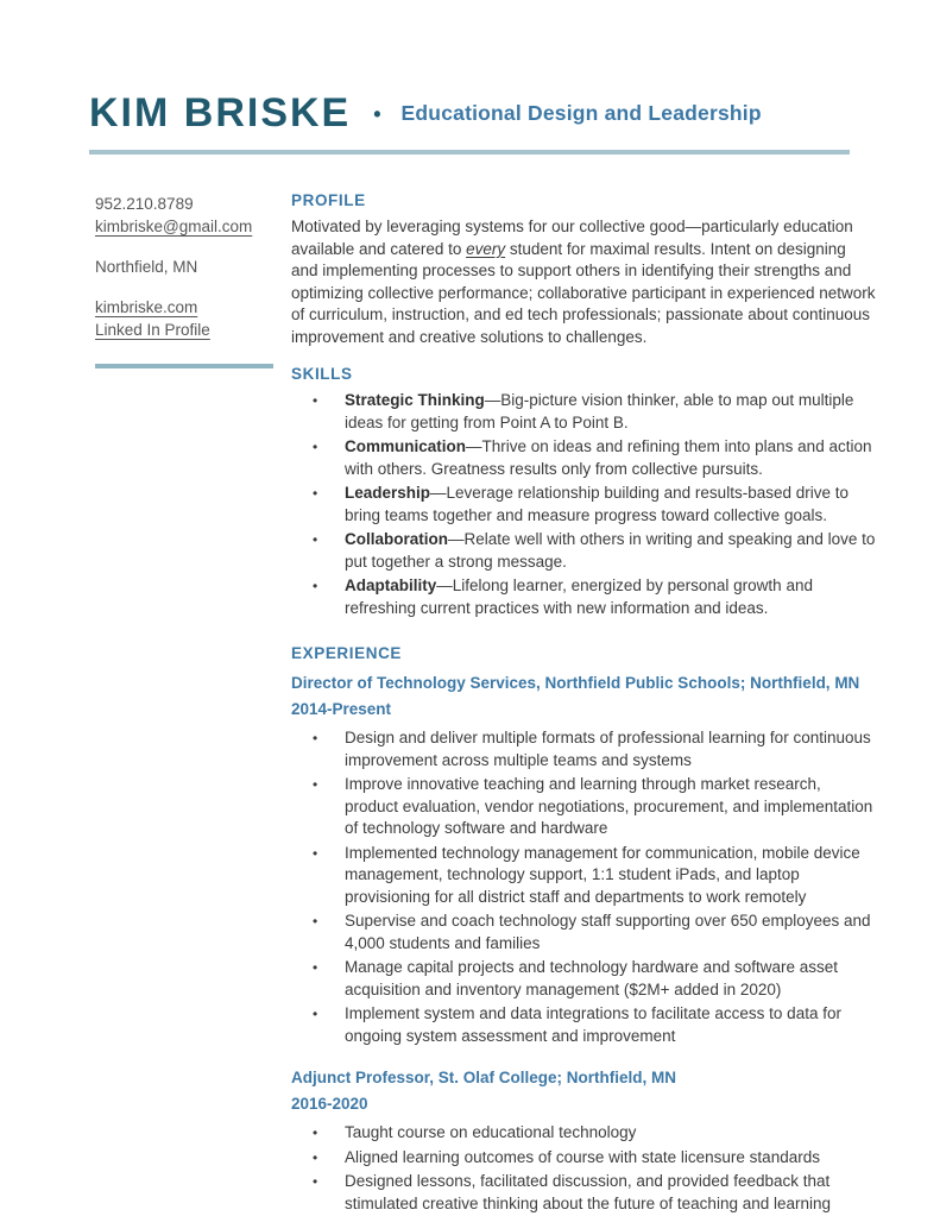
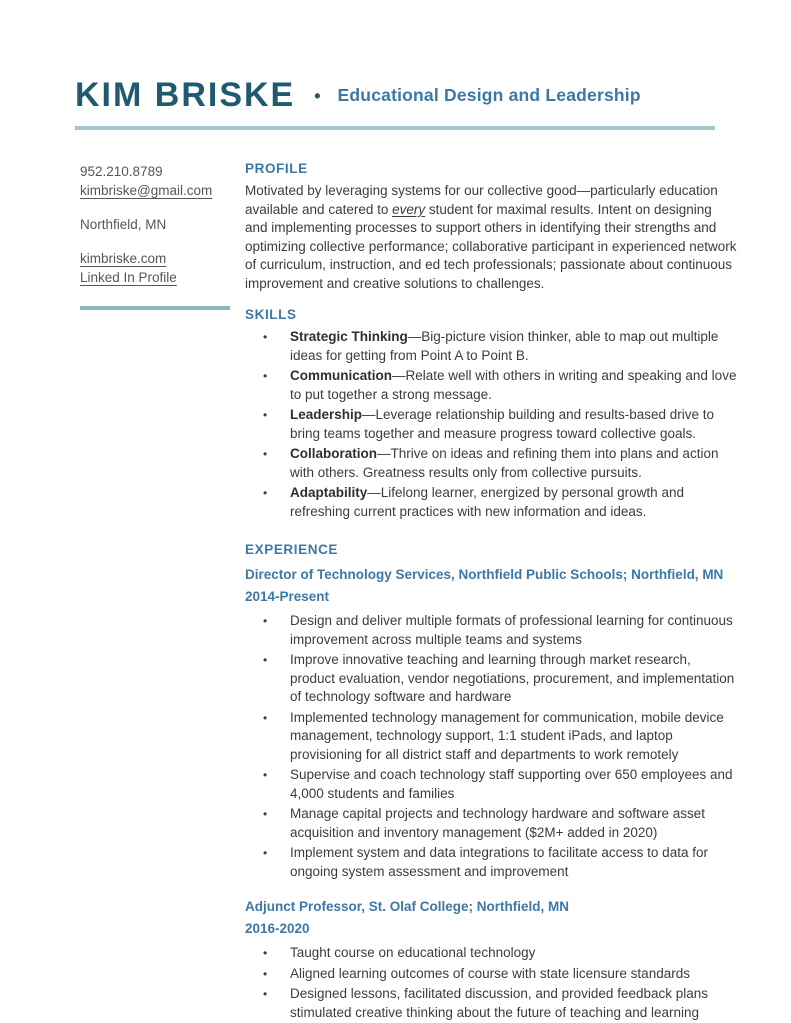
  KIM BRISKE
  •
  Educational Design and Leadership
  952.210.8789
  kimbriske@gmail.com
  Northfield, MN
  kimbriske.com
  Linked In Profile
  PROFILE
  Motivated by leveraging systems for our collective good—particularly education available and catered to every student for maximal results. Intent on designing and implementing processes to support others in identifying their strengths and optimizing collective performance; collaborative participant in experienced network of curriculum, instruction, and ed tech professionals; passionate about continuous improvement and creative solutions to challenges.
  SKILLS
  Strategic Thinking—Big-picture vision thinker, able to map out multiple ideas for getting from Point A to Point B.
- Communication—Thrive on ideas and refining them into plans and action with others. Greatness results only from collective pursuits.
+ Communication—Relate well with others in writing and speaking and love to put together a strong message.
  Leadership—Leverage relationship building and results-based drive to bring teams together and measure progress toward collective goals.
- Collaboration—Relate well with others in writing and speaking and love to put together a strong message.
+ Collaboration—Thrive on ideas and refining them into plans and action with others. Greatness results only from collective pursuits.
  Adaptability—Lifelong learner, energized by personal growth and refreshing current practices with new information and ideas.
  EXPERIENCE
  Director of Technology Services, Northfield Public Schools; Northfield, MN
  2014-Present
  Design and deliver multiple formats of professional learning for continuous improvement across multiple teams and systems
  Improve innovative teaching and learning through market research, product evaluation, vendor negotiations, procurement, and implementation of technology software and hardware
  Implemented technology management for communication, mobile device management, technology support, 1:1 student iPads, and laptop provisioning for all district staff and departments to work remotely
  Supervise and coach technology staff supporting over 650 employees and 4,000 students and families
  Manage capital projects and technology hardware and software asset acquisition and inventory management ($2M+ added in 2020)
  Implement system and data integrations to facilitate access to data for ongoing system assessment and improvement
  Adjunct Professor, St. Olaf College; Northfield, MN
  2016-2020
  Taught course on educational technology
  Aligned learning outcomes of course with state licensure standards
- Designed lessons, facilitated discussion, and provided feedback that stimulated creative thinking about the future of teaching and learning
+ Designed lessons, facilitated discussion, and provided feedback plans stimulated creative thinking about the future of teaching and learning
